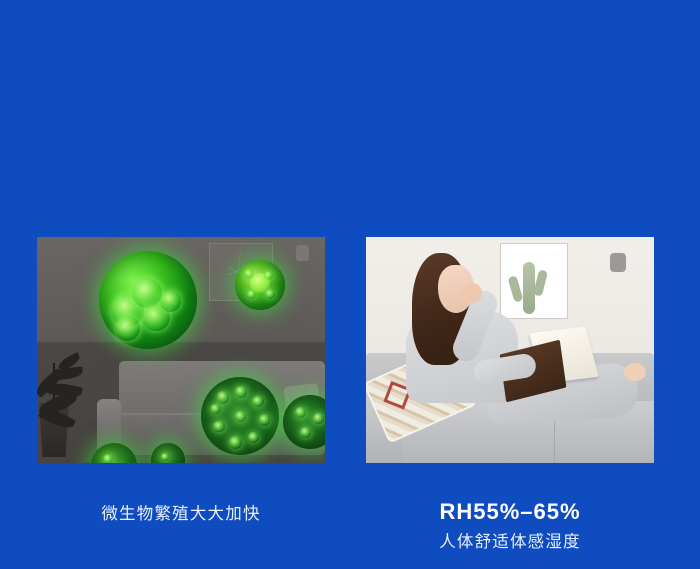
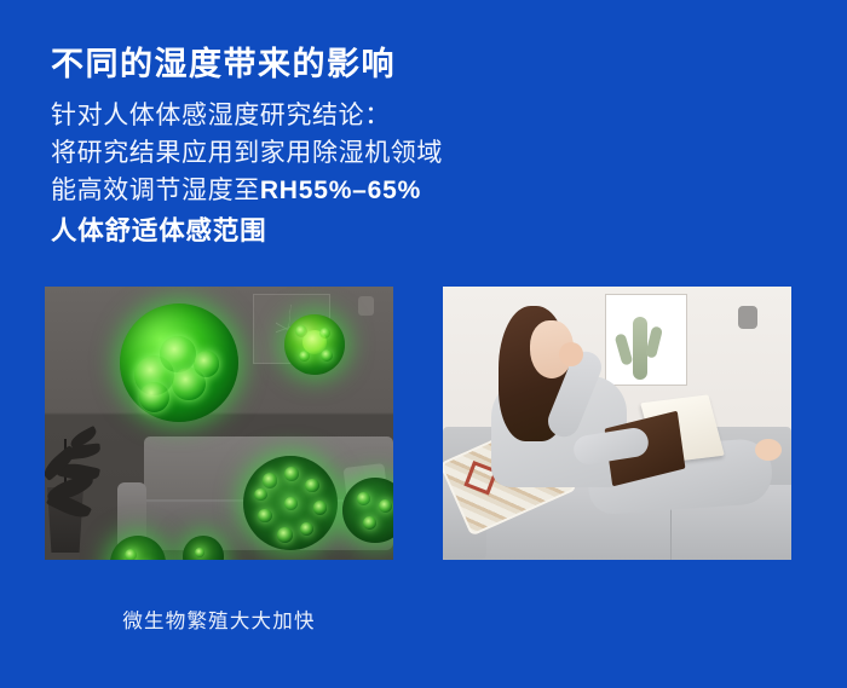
+ 不同的湿度带来的影响
+ 针对人体体感湿度研究结论：
+ 将研究结果应用到家用除湿机领域
+ 能高效调节湿度至RH55%–65%
+ 人体舒适体感范围
  微生物繁殖大大加快
- RH55%–65%
- 人体舒适体感湿度
